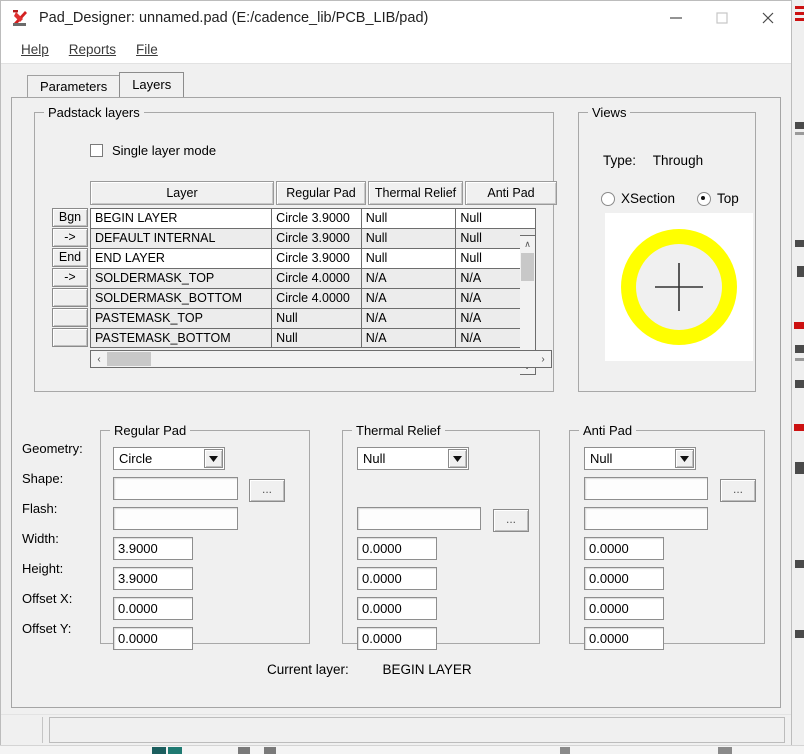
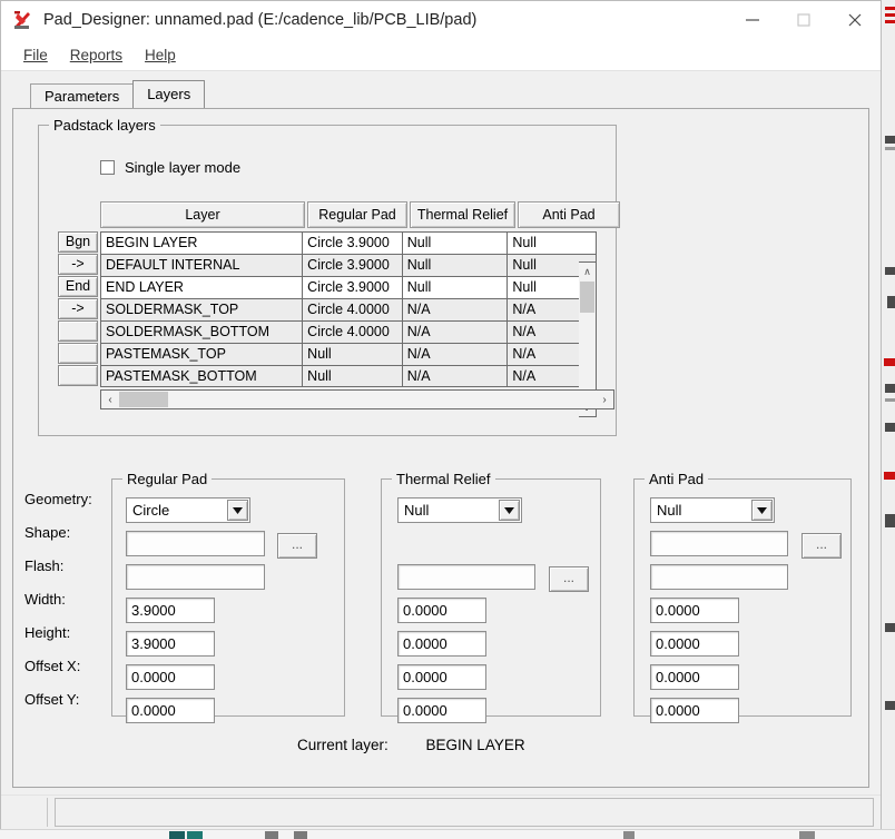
  Pad_Designer: unnamed.pad (E:/cadence_lib/PCB_LIB/pad)
- Help
+ File
  Reports
- File
+ Help
  Parameters
  Layers
  Padstack layers
  Single layer mode
  Layer
  Regular Pad
  Thermal Relief
  Anti Pad
  Bgn
  ->
  End
  ->
  BEGIN LAYER
  Circle 3.9000
  Null
  Null
  DEFAULT INTERNAL
  Circle 3.9000
  Null
  Null
  END LAYER
  Circle 3.9000
  Null
  Null
  SOLDERMASK_TOP
  Circle 4.0000
  N/A
  N/A
  SOLDERMASK_BOTTOM
  Circle 4.0000
  N/A
  N/A
  PASTEMASK_TOP
  Null
  N/A
  N/A
  PASTEMASK_BOTTOM
  Null
  N/A
  N/A
  ∧
  ‹
  ›
- Views
- Type: Through
- XSection
- Top
  Geometry:
  Shape:
  Flash:
  Width:
  Height:
  Offset X:
  Offset Y:
  Regular Pad
  Circle
  ...
  3.9000
  3.9000
  0.0000
  0.0000
  Thermal Relief
  Null
  ...
  0.0000
  0.0000
  0.0000
  0.0000
  Anti Pad
  Null
  ...
  0.0000
  0.0000
  0.0000
  0.0000
  Current layer: BEGIN LAYER
